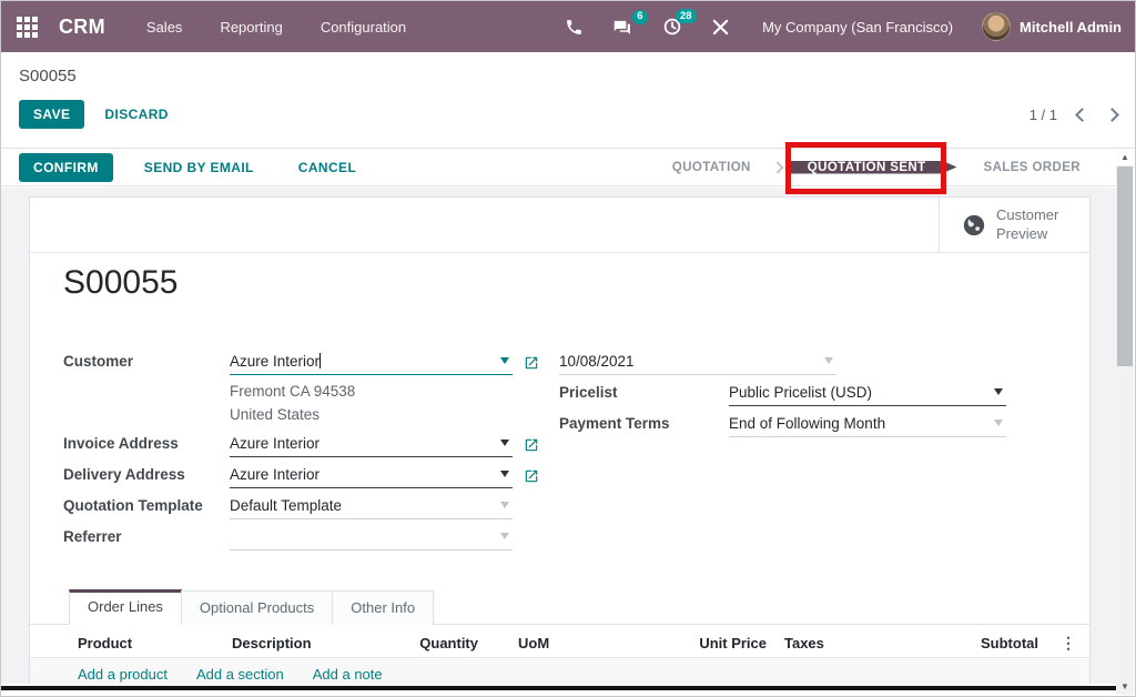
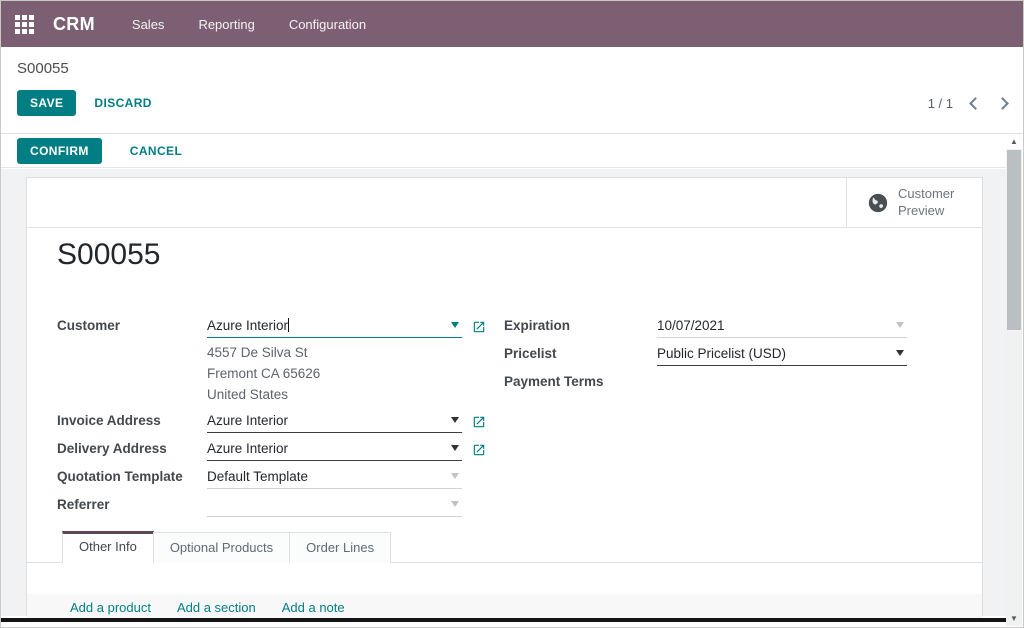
  CRM
  Sales
  Reporting
  Configuration
- 6
- 28
- My Company (San Francisco)
- Mitchell Admin
  S00055
  SAVE
  DISCARD
  1 / 1
  CONFIRM
- SEND BY EMAIL
  CANCEL
- QUOTATION
- QUOTATION SENT
- SALES ORDER
  Customer Preview
  S00055
  Customer
  Azure Interior
+ 4557 De Silva St
- Fremont CA 94538
+ Fremont CA 65626
  United States
  Invoice Address
  Azure Interior
  Delivery Address
  Azure Interior
  Quotation Template
  Default Template
  Referrer
+ Expiration
- 10/08/2021
+ 10/07/2021
  Pricelist
  Public Pricelist (USD)
  Payment Terms
- End of Following Month
- Order Lines
+ Other Info
  Optional Products
- Other Info
+ Order Lines
- Product
- Description
- Quantity
- UoM
- Unit Price
- Taxes
- Subtotal
- ⋮
  Add a product
  Add a section
  Add a note
  ▲
  ▼
